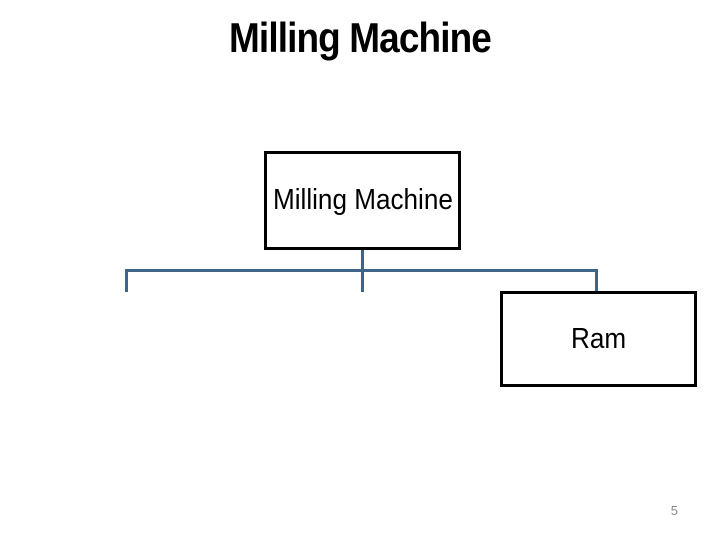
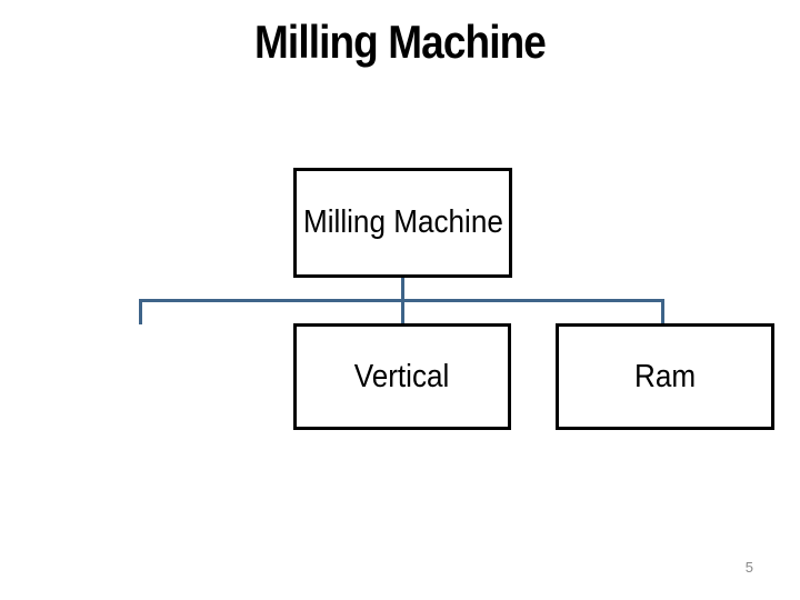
  Milling Machine
  Milling Machine
+ Vertical
  Ram
  5
